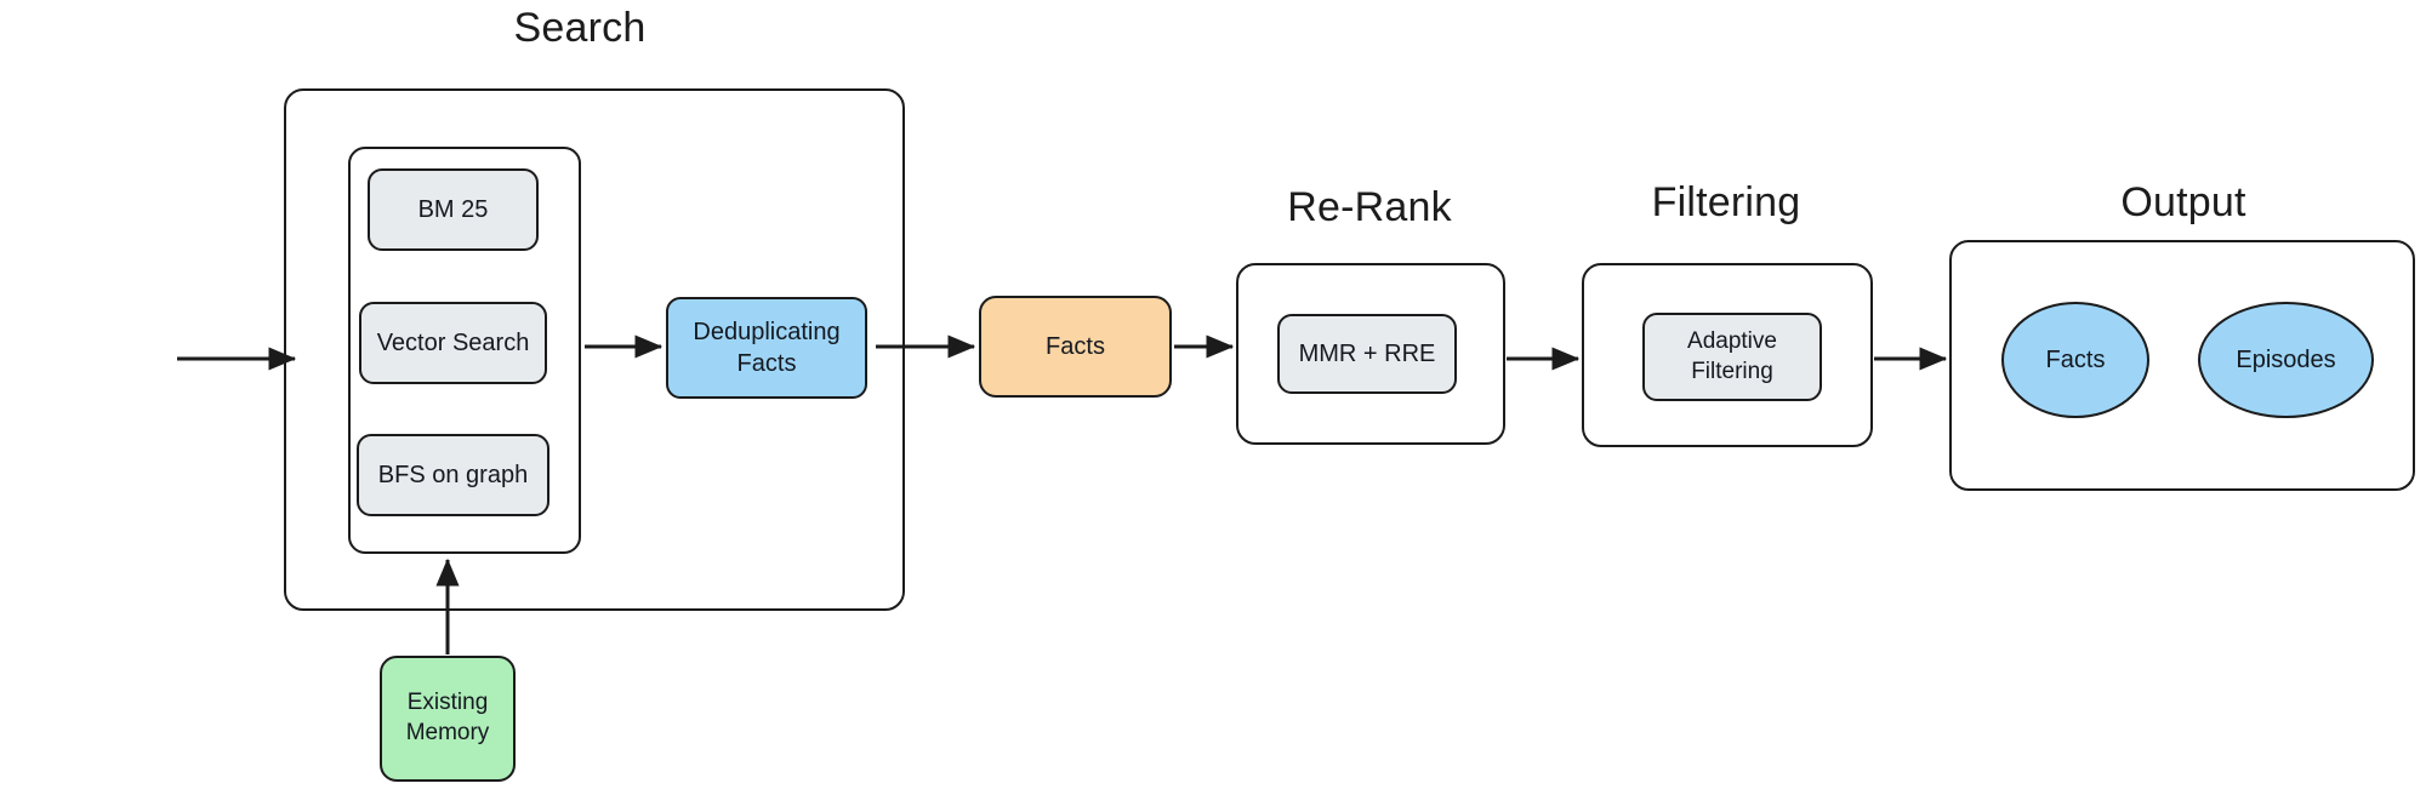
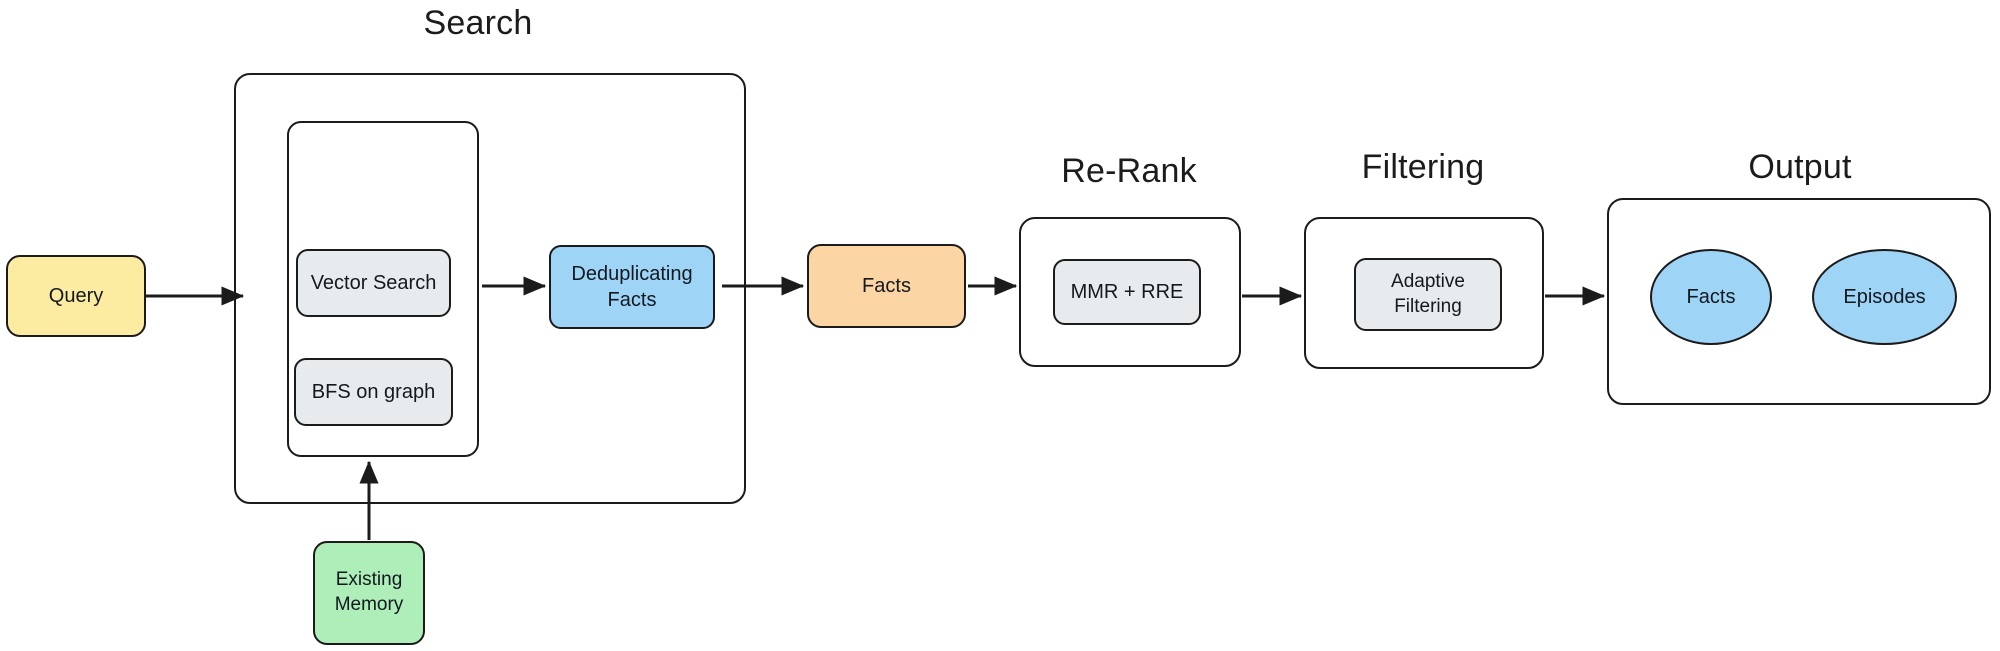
  Search
  Re-Rank
  Filtering
  Output
- BM 25
  Vector Search
  BFS on graph
  Deduplicating
  Facts
+ Query
  Existing
  Memory
  Facts
  MMR + RRE
  Adaptive
  Filtering
  Facts
  Episodes
